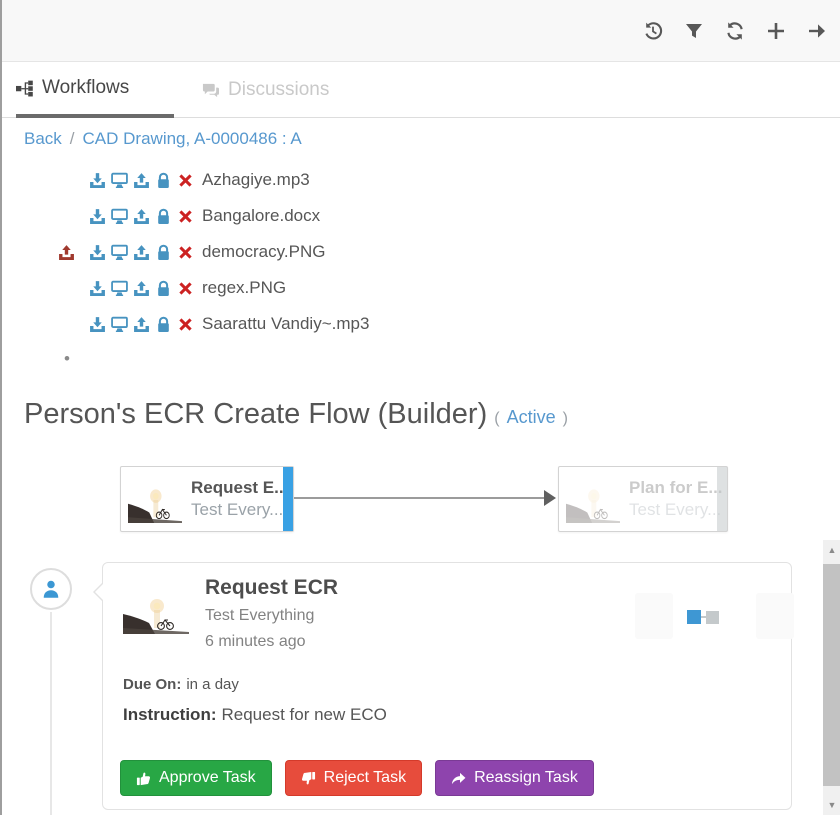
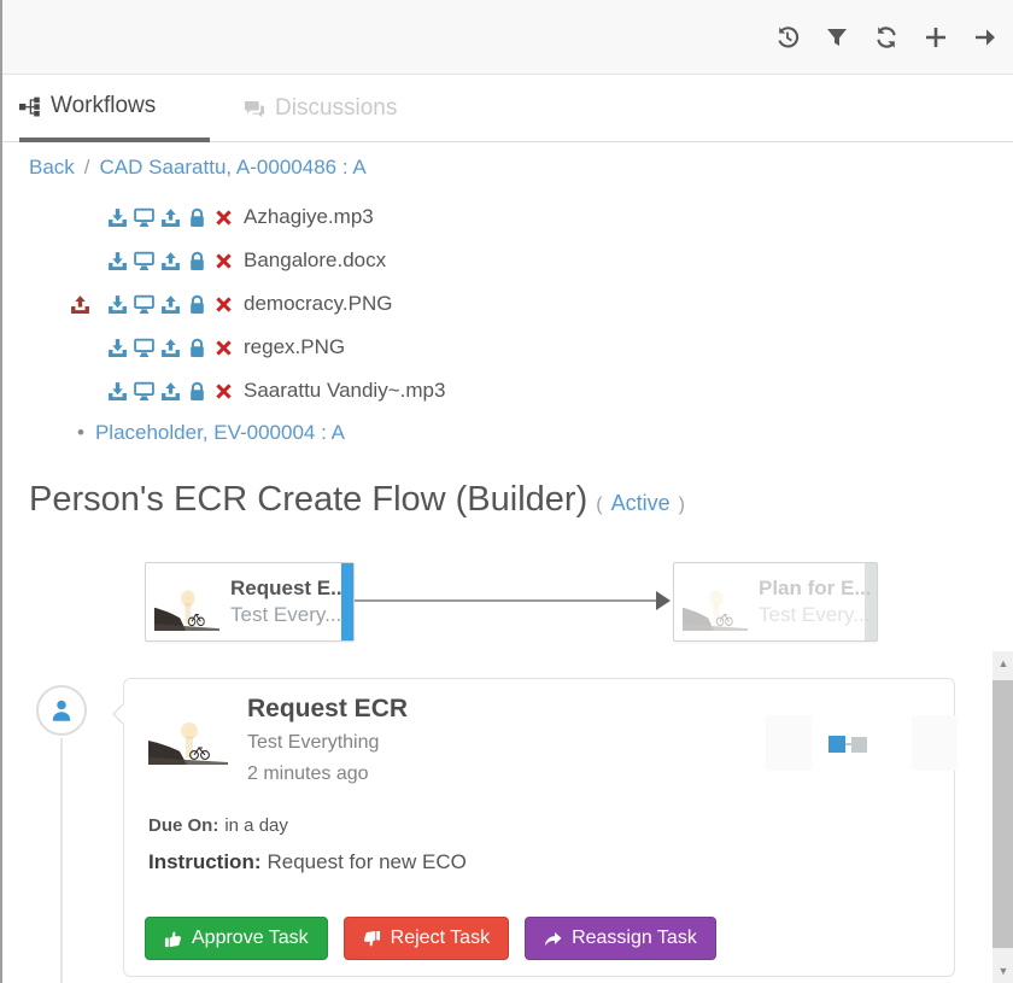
  Workflows
  Discussions
  Back
  /
- CAD Drawing, A-0000486 : A
+ CAD Saarattu, A-0000486 : A
  Azhagiye.mp3
  Bangalore.docx
  democracy.PNG
  regex.PNG
  Saarattu Vandiy~.mp3
  •
+ Placeholder, EV-000004 : A
  Person's ECR Create Flow (Builder)
  (
  Active
  )
  Request E..
  Test Every...
  Plan for E...
  Test Every...
  Request ECR
  Test Everything
- 6 minutes ago
+ 2 minutes ago
  Due On: in a day
  Instruction: Request for new ECO
  Approve Task
  Reject Task
  Reassign Task
  ▲
  ▼
